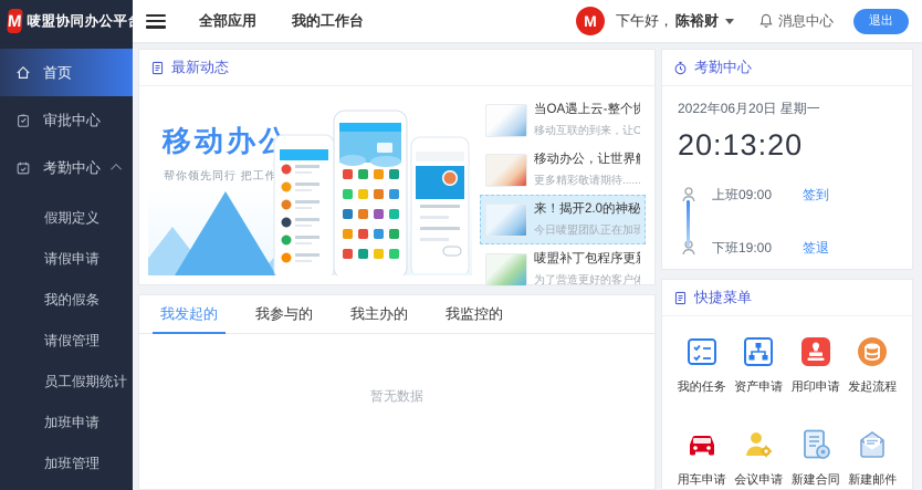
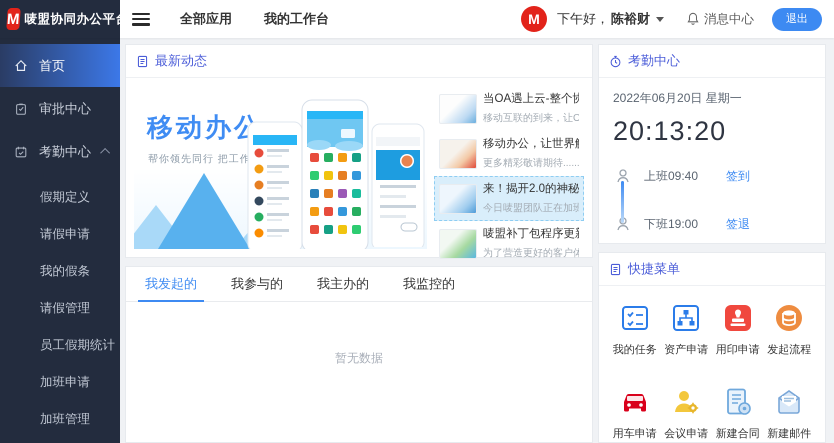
  唛盟协同办公平台
  全部应用
  我的工作台
  M
  下午好，
  陈裕财
  消息中心
  退出
  首页
  审批中心
  考勤中心
  假期定义
  请假申请
  我的假条
  请假管理
  员工假期统计
  加班申请
  加班管理
  最新动态
  移动办
  当OA遇上云-整个协
  移动互联的到来，让O
  移动办公，让世界
  更多精彩敬请期待......
  来！揭开2.0的神秘
  今日唛盟团队正在加班
  唛盟补丁包程序更
  为了营造更好的客户体
  我发起的
  我参与的
  我主办的
  我监控的
  暂无数据
  考勤中心
  2022年06月20日 星期一
  20:13:20
- 上班09:00
+ 上班09:40
  签到
  下班19:00
  签退
  快捷菜单
  我的任务
  资产申请
  用印申请
  发起流程
  用车申请
  会议申请
  新建合同
  新建邮件
